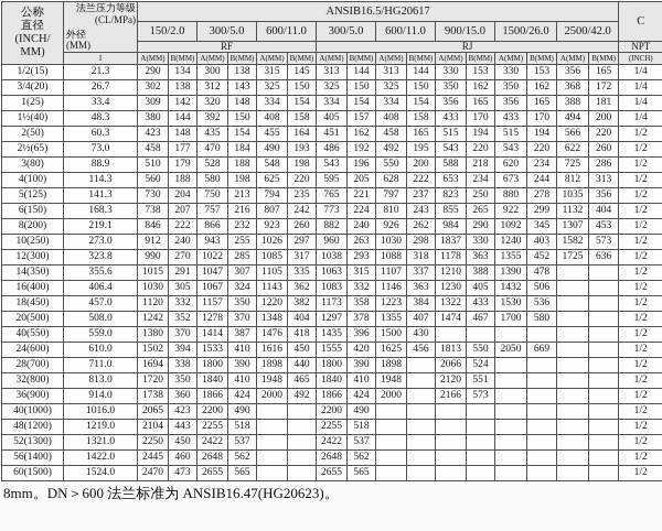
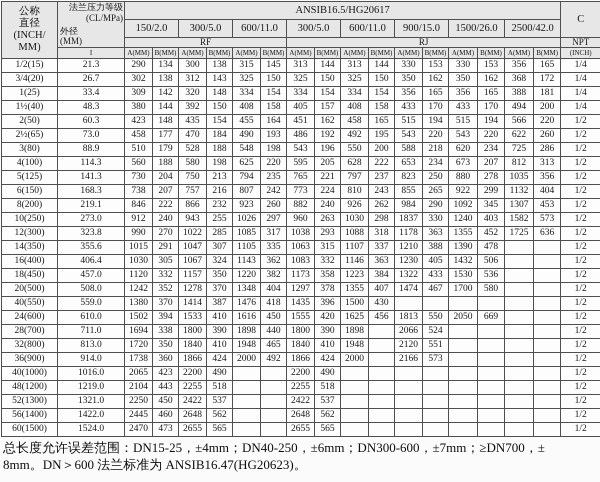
  公称 直径 (INCH/ MM)	法兰压力等级 (CL/MPa) 外径 (MM)	ANSIB16.5/HG20617	C
  150/2.0	300/5.0	600/11.0	300/5.0	600/11.0	900/15.0	1500/26.0	2500/42.0
  RF	RJ	NPT
  I	A(MM)	B(MM)	A(MM)	B(MM)	A(MM)	B(MM)	A(MM)	B(MM)	A(MM)	B(MM)	A(MM)	B(MM)	A(MM)	B(MM)	A(MM)	B(MM)	(INCH)
  1/2(15)	21.3	290	134	300	138	315	145	313	144	313	144	330	153	330	153	356	165	1/4
  3/4(20)	26.7	302	138	312	143	325	150	325	150	325	150	350	162	350	162	368	172	1/4
  1(25)	33.4	309	142	320	148	334	154	334	154	334	154	356	165	356	165	388	181	1/4
  1½(40)	48.3	380	144	392	150	408	158	405	157	408	158	433	170	433	170	494	200	1/4
  2(50)	60.3	423	148	435	154	455	164	451	162	458	165	515	194	515	194	566	220	1/2
  2½(65)	73.0	458	177	470	184	490	193	486	192	492	195	543	220	543	220	622	260	1/2
  3(80)	88.9	510	179	528	188	548	198	543	196	550	200	588	218	620	234	725	286	1/2
- 4(100)	114.3	560	188	580	198	625	220	595	205	628	222	653	234	673	244	812	313	1/2
+ 4(100)	114.3	560	188	580	198	625	220	595	205	628	222	653	234	673	207	812	313	1/2
  5(125)	141.3	730	204	750	213	794	235	765	221	797	237	823	250	880	278	1035	356	1/2
  6(150)	168.3	738	207	757	216	807	242	773	224	810	243	855	265	922	299	1132	404	1/2
  8(200)	219.1	846	222	866	232	923	260	882	240	926	262	984	290	1092	345	1307	453	1/2
  10(250)	273.0	912	240	943	255	1026	297	960	263	1030	298	1837	330	1240	403	1582	573	1/2
  12(300)	323.8	990	270	1022	285	1085	317	1038	293	1088	318	1178	363	1355	452	1725	636	1/2
  14(350)	355.6	1015	291	1047	307	1105	335	1063	315	1107	337	1210	388	1390	478			1/2
  16(400)	406.4	1030	305	1067	324	1143	362	1083	332	1146	363	1230	405	1432	506			1/2
  18(450)	457.0	1120	332	1157	350	1220	382	1173	358	1223	384	1322	433	1530	536			1/2
  20(500)	508.0	1242	352	1278	370	1348	404	1297	378	1355	407	1474	467	1700	580			1/2
  40(550)	559.0	1380	370	1414	387	1476	418	1435	396	1500	430							1/2
  24(600)	610.0	1502	394	1533	410	1616	450	1555	420	1625	456	1813	550	2050	669			1/2
  28(700)	711.0	1694	338	1800	390	1898	440	1800	390	1898		2066	524					1/2
  32(800)	813.0	1720	350	1840	410	1948	465	1840	410	1948		2120	551					1/2
  36(900)	914.0	1738	360	1866	424	2000	492	1866	424	2000		2166	573					1/2
  40(1000)	1016.0	2065	423	2200	490			2200	490									1/2
  48(1200)	1219.0	2104	443	2255	518			2255	518									1/2
  52(1300)	1321.0	2250	450	2422	537			2422	537									1/2
  56(1400)	1422.0	2445	460	2648	562			2648	562									1/2
  60(1500)	1524.0	2470	473	2655	565			2655	565									1/2
+ 总长度允许误差范围：DN15-25，±4mm；DN40-250，±6mm；DN300-600，±7mm；≥DN700，±
  8mm。DN＞600 法兰标准为 ANSIB16.47(HG20623)。
